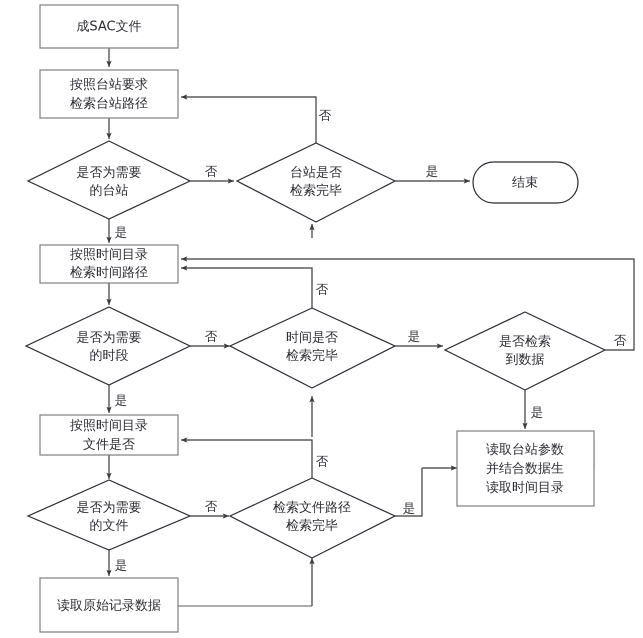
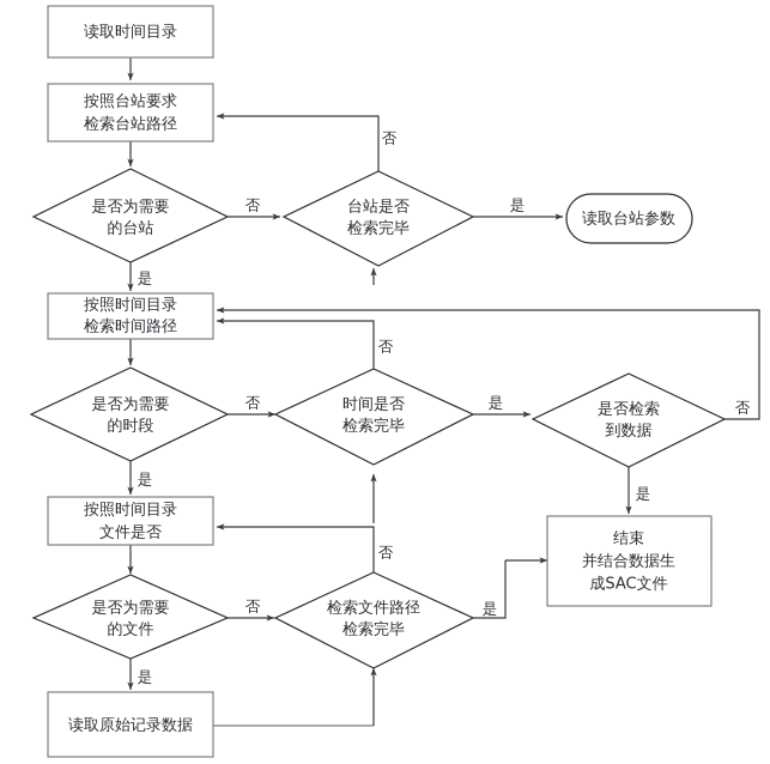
- 成SAC文件
+ 读取时间目录
  按照台站要求
  检索台站路径
  是否为需要
  的台站
  台站是否
  检索完毕
- 结束
+ 读取台站参数
  按照时间目录
  检索时间路径
  是否为需要
  的时段
  时间是否
  检索完毕
  是否检索
  到数据
- 读取台站参数
+ 结束
  并结合数据生
- 读取时间目录
+ 成SAC文件
  按照时间目录
  文件是否
  是否为需要
  的文件
  检索文件路径
  检索完毕
  读取原始记录数据
  否
  否
  是
  是
  否
  否
  是
  否
  是
  是
  否
  否
  是
  是
